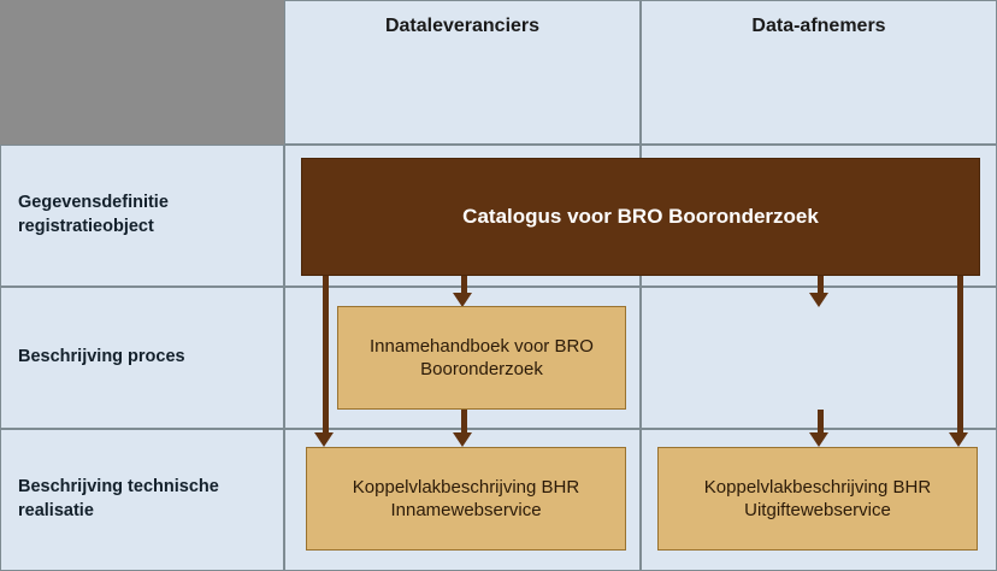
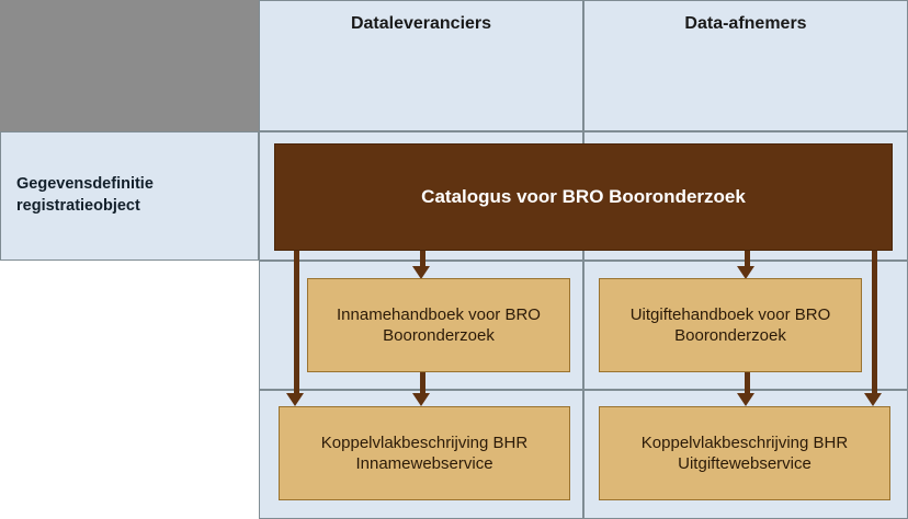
  Dataleveranciers
  Data-afnemers
  Gegevensdefinitie registratieobject
- Beschrijving proces
- Beschrijving technische realisatie
  Catalogus voor BRO Booronderzoek
  Innamehandboek voor BRO Booronderzoek
+ Uitgiftehandboek voor BRO Booronderzoek
  Koppelvlakbeschrijving BHR Innamewebservice
  Koppelvlakbeschrijving BHR Uitgiftewebservice
